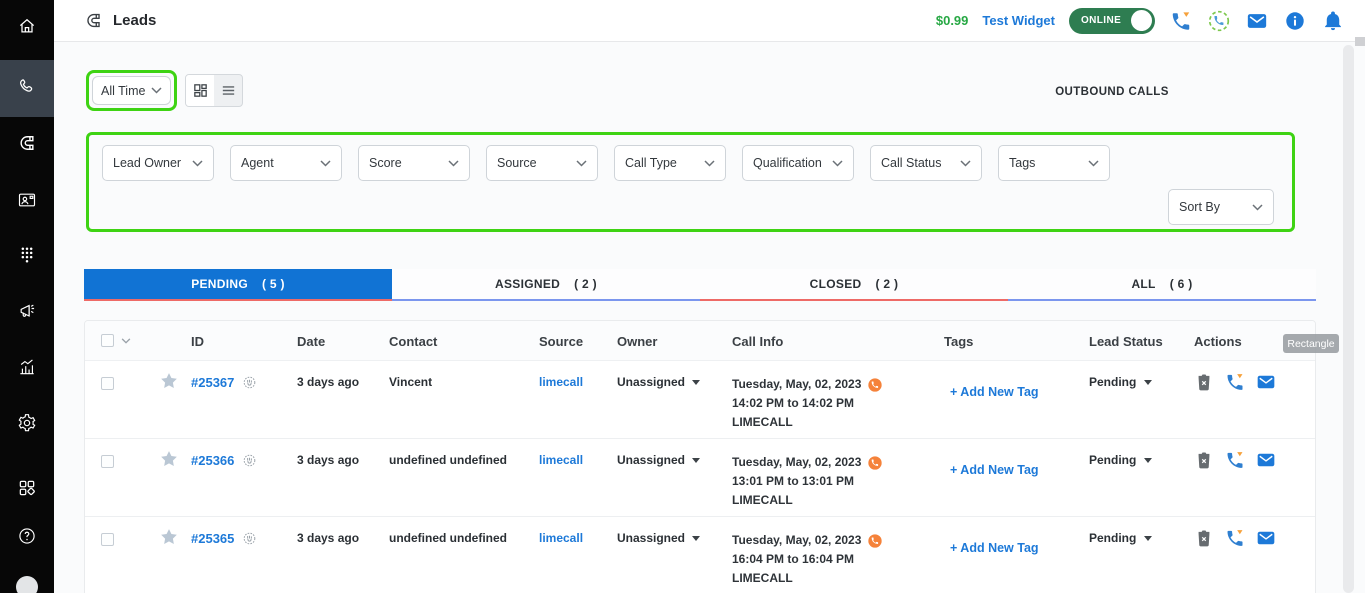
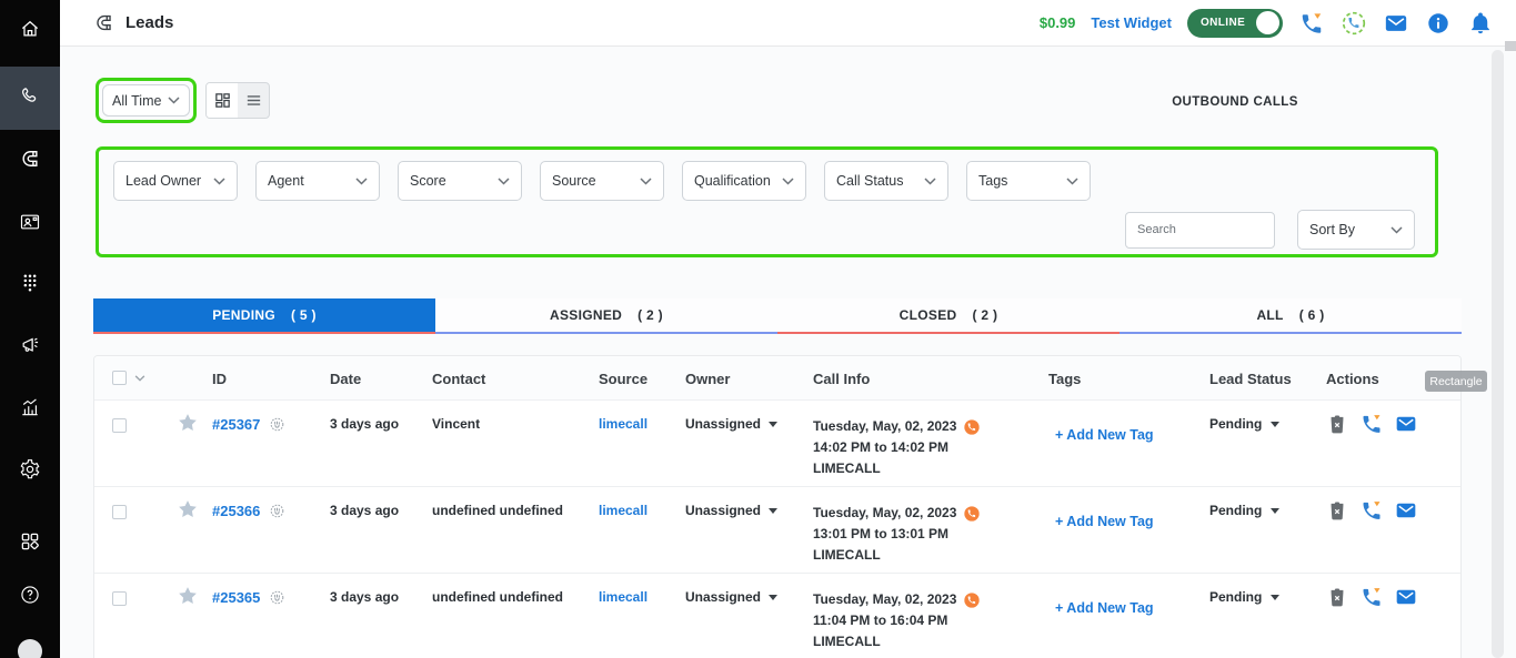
  Leads
  $0.99
  Test Widget
  ONLINE
  All Time
  OUTBOUND CALLS
  Lead Owner
  Agent
  Score
  Source
- Call Type
  Qualification
  Call Status
  Tags
+ Search
  Sort By
  PENDING
  ( 5 )
  ASSIGNED
  ( 2 )
  CLOSED
  ( 2 )
  ALL
  ( 6 )
  ID
  Date
  Contact
  Source
  Owner
  Call Info
  Tags
  Lead Status
  Actions
  #25367
  3 days ago
  Vincent
  limecall
  Unassigned
  Tuesday, May, 02, 2023
  14:02 PM to 14:02 PM
  LIMECALL
  + Add New Tag
  Pending
  #25366
  3 days ago
  undefined undefined
  limecall
  Unassigned
  Tuesday, May, 02, 2023
  13:01 PM to 13:01 PM
  LIMECALL
  + Add New Tag
  Pending
  #25365
  3 days ago
  undefined undefined
  limecall
  Unassigned
  Tuesday, May, 02, 2023
- 16:04 PM to 16:04 PM
+ 11:04 PM to 16:04 PM
  LIMECALL
  + Add New Tag
  Pending
  Rectangle
